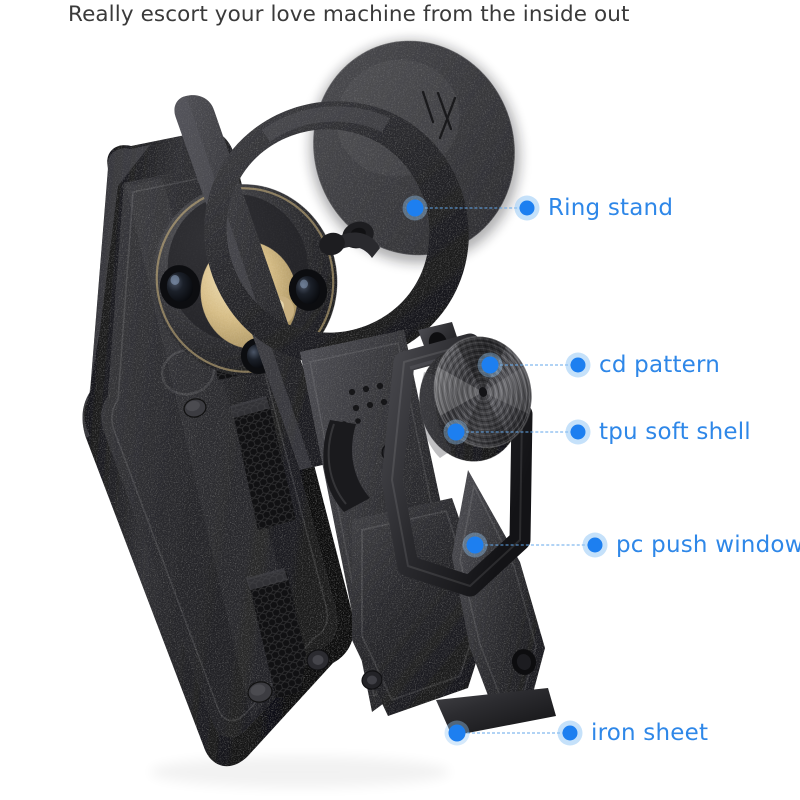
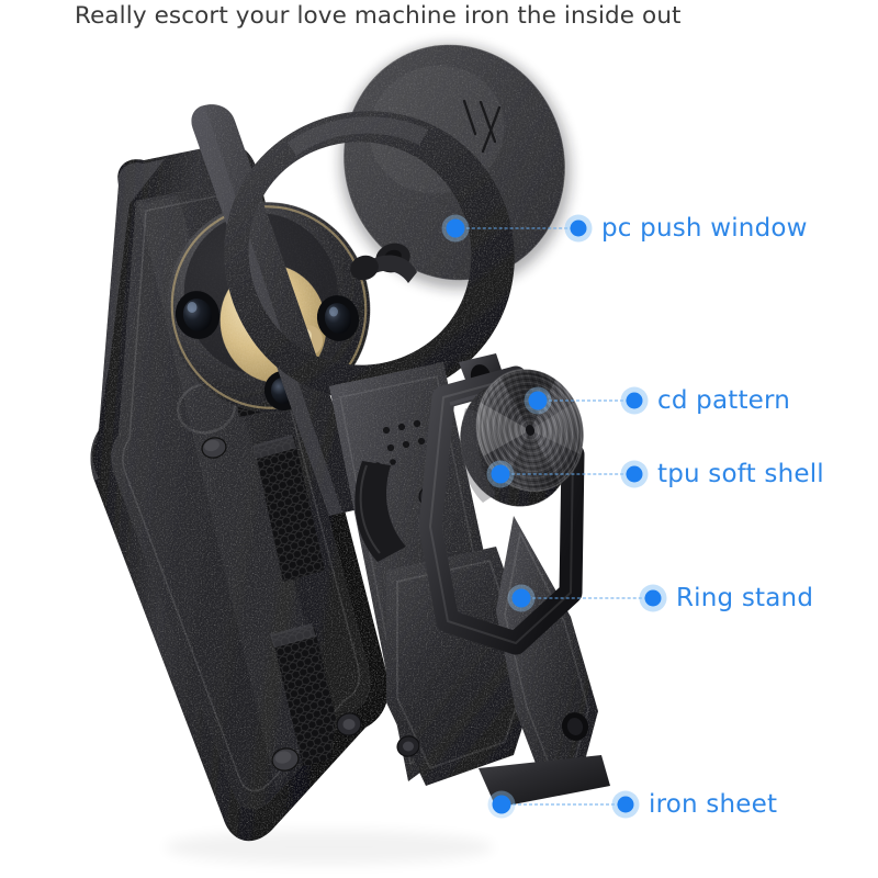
- Really escort your love machine from the inside out
+ Really escort your love machine iron the inside out
- Ring stand
+ pc push window
  cd pattern
  tpu soft shell
- pc push window
+ Ring stand
  iron sheet
